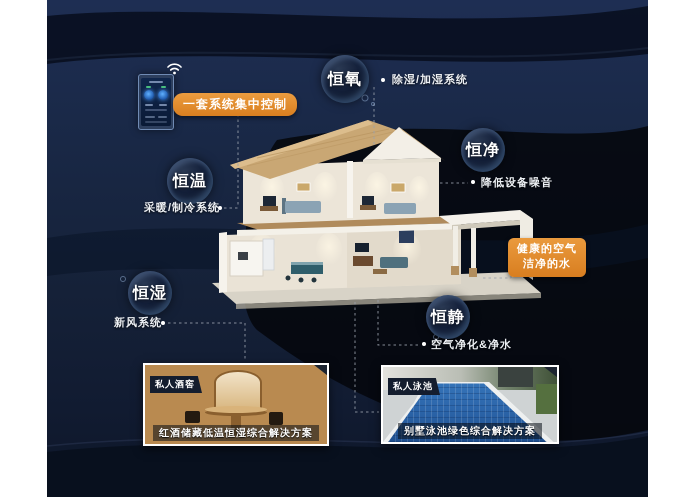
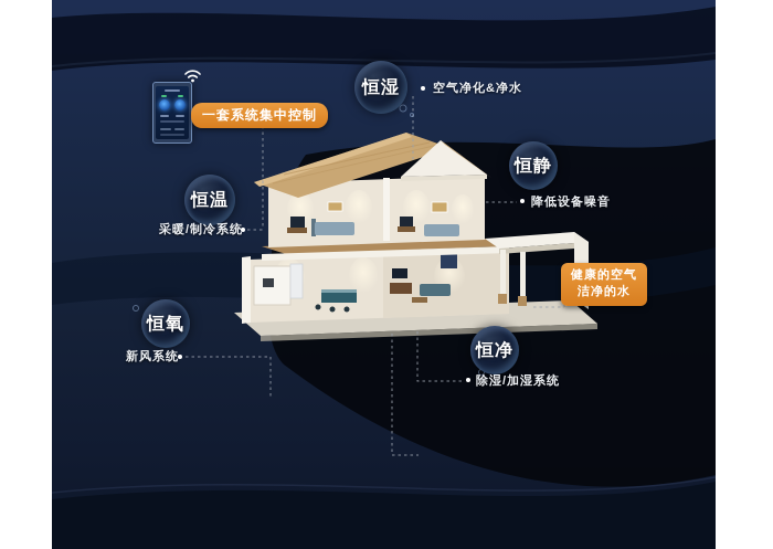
  一套系统集中控制
  健康的空气
  洁净的水
- 恒氧
+ 恒湿
- 恒净
+ 恒静
  恒温
- 恒湿
+ 恒氧
- 恒静
+ 恒净
- 除湿/加湿系统
+ 空气净化&净水
  降低设备噪音
  采暖/制冷系统
  新风系统
- 空气净化&净水
+ 除湿/加湿系统
- 私人酒窖
- 红酒储藏低温恒湿综合解决方案
- 私人泳池
- 别墅泳池绿色综合解决方案
